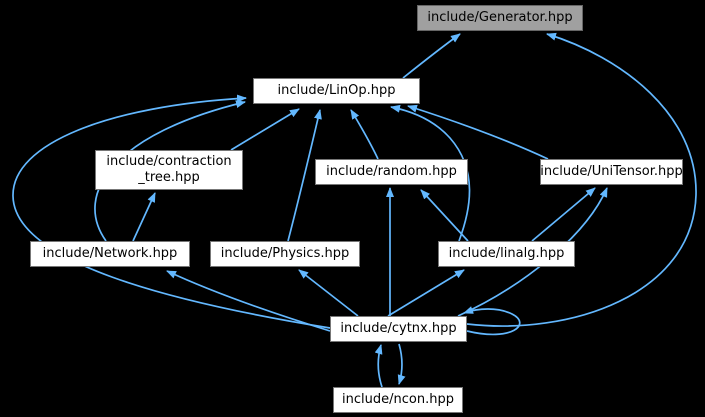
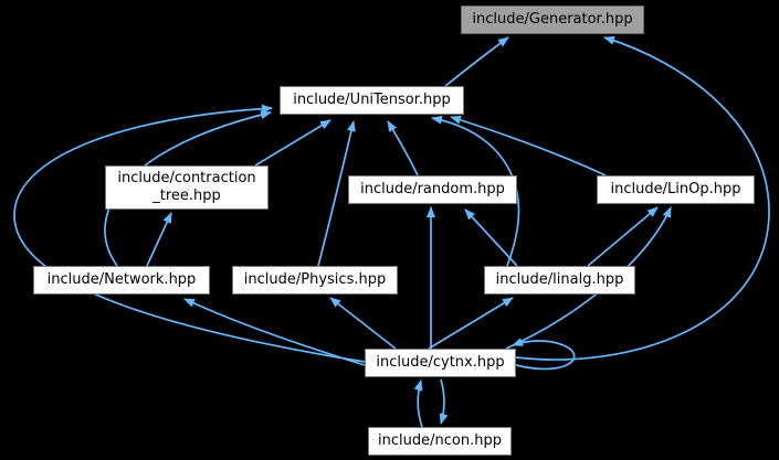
  include/Generator.hpp
- include/LinOp.hpp
+ include/UniTensor.hpp
  include/contraction
  _tree.hpp
  include/random.hpp
- include/UniTensor.hpp
+ include/LinOp.hpp
  include/Network.hpp
  include/Physics.hpp
  include/linalg.hpp
  include/cytnx.hpp
  include/ncon.hpp
